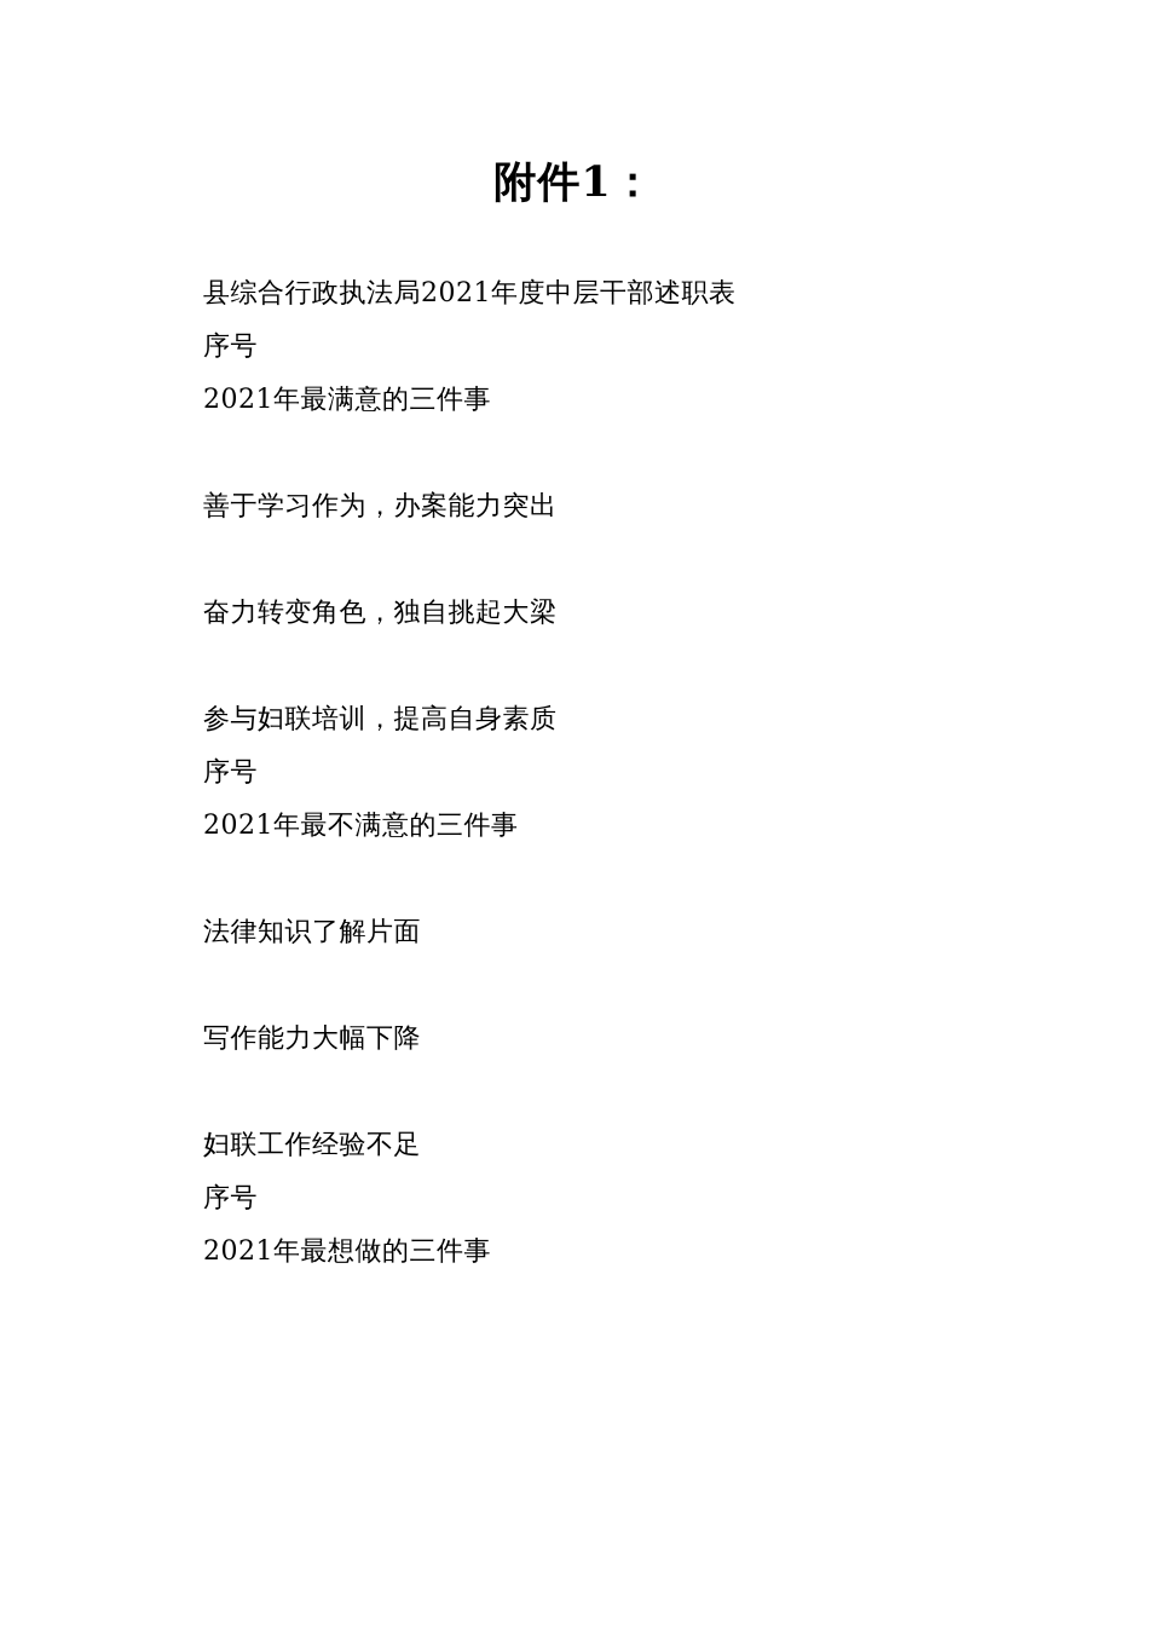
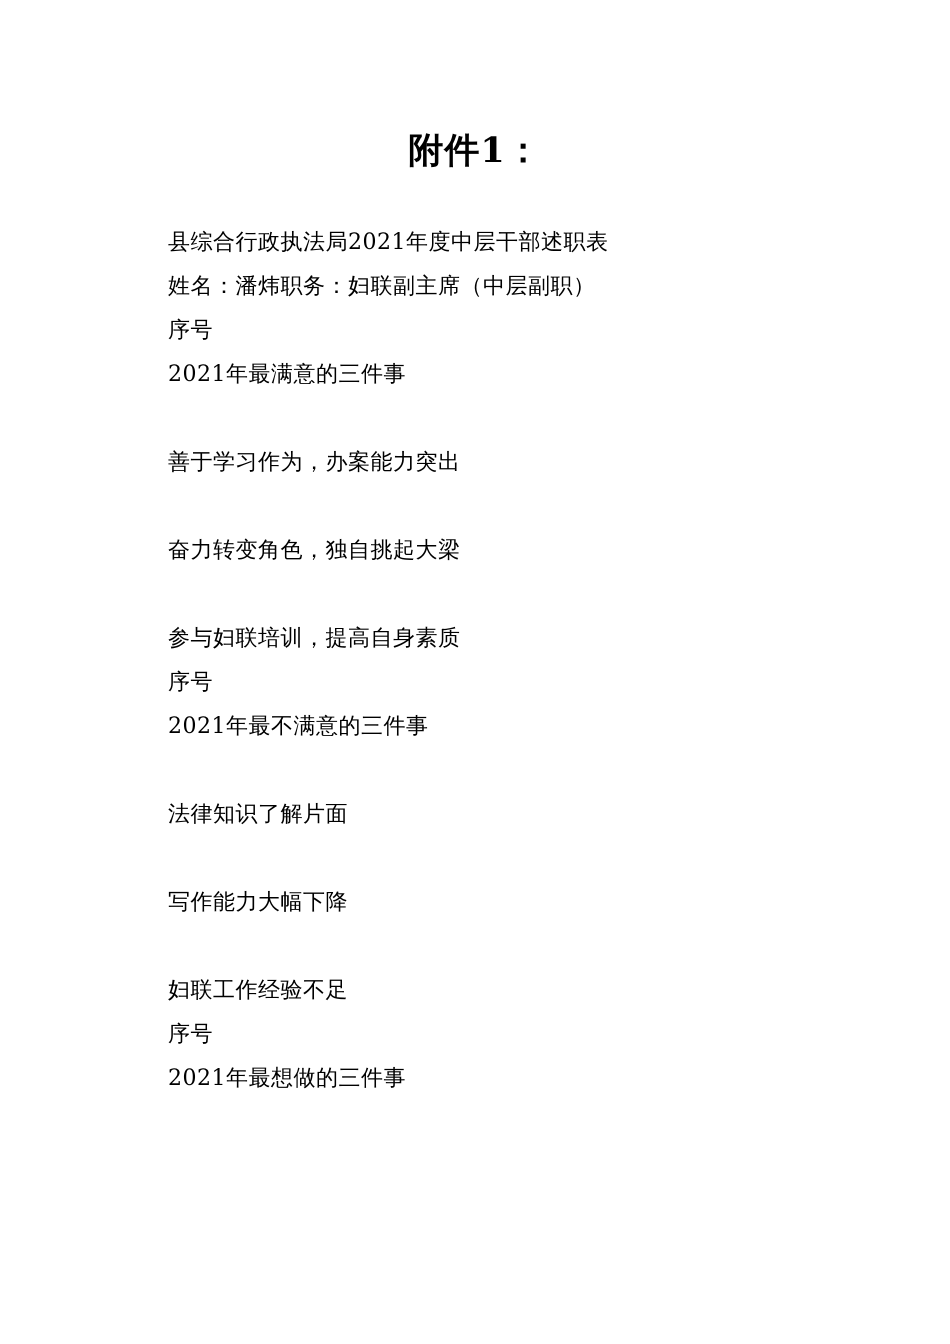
  附件1：
  县综合行政执法局2021年度中层干部述职表
+ 姓名：潘炜职务：妇联副主席（中层副职）
  序号
  2021年最满意的三件事
  善于学习作为，办案能力突出
  奋力转变角色，独自挑起大梁
  参与妇联培训，提高自身素质
  序号
  2021年最不满意的三件事
  法律知识了解片面
  写作能力大幅下降
  妇联工作经验不足
  序号
  2021年最想做的三件事
